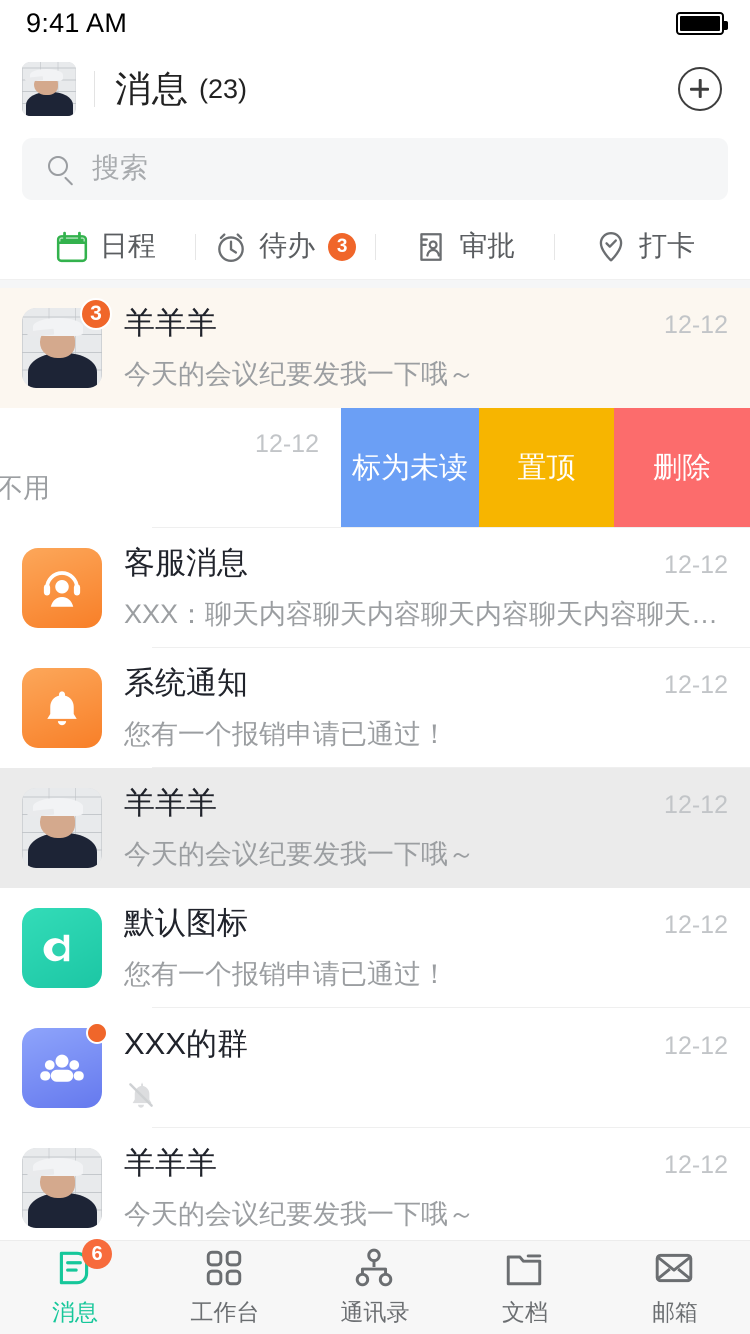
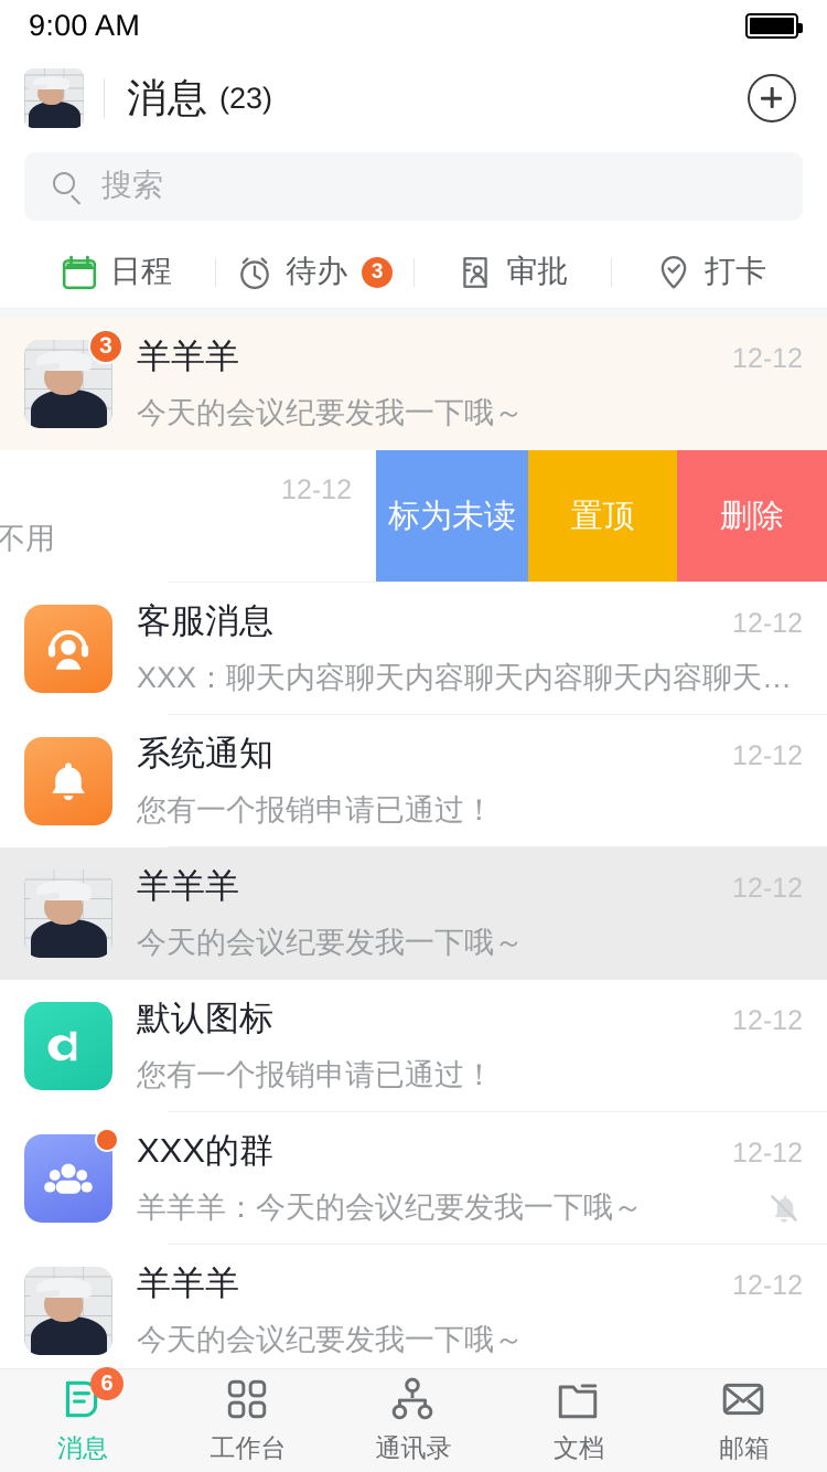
- 9:41 AM
+ 9:00 AM
  消息
  (23)
  搜索
  日程
  待办
  3
  审批
  打卡
  3
  羊羊羊
  12-12
  今天的会议纪要发我一下哦～
  12-12
  标为未读
  置顶
  删除
  客服消息
  12-12
  XXX：聊天内容聊天内容聊天内容聊天内容聊天内
  系统通知
  12-12
  您有一个报销申请已通过！
  羊羊羊
  12-12
  今天的会议纪要发我一下哦～
  默认图标
  12-12
  您有一个报销申请已通过！
  XXX的群
  12-12
+ 羊羊羊：今天的会议纪要发我一下哦～
  羊羊羊
  12-12
  今天的会议纪要发我一下哦～
  6
  消息
  工作台
  通讯录
  文档
  邮箱
